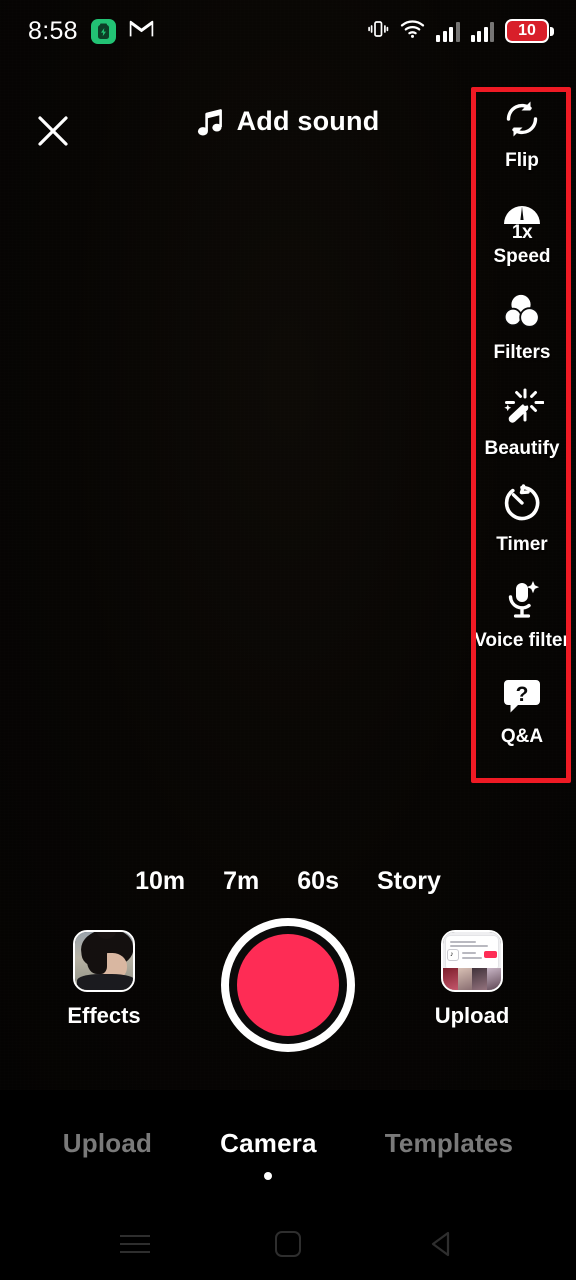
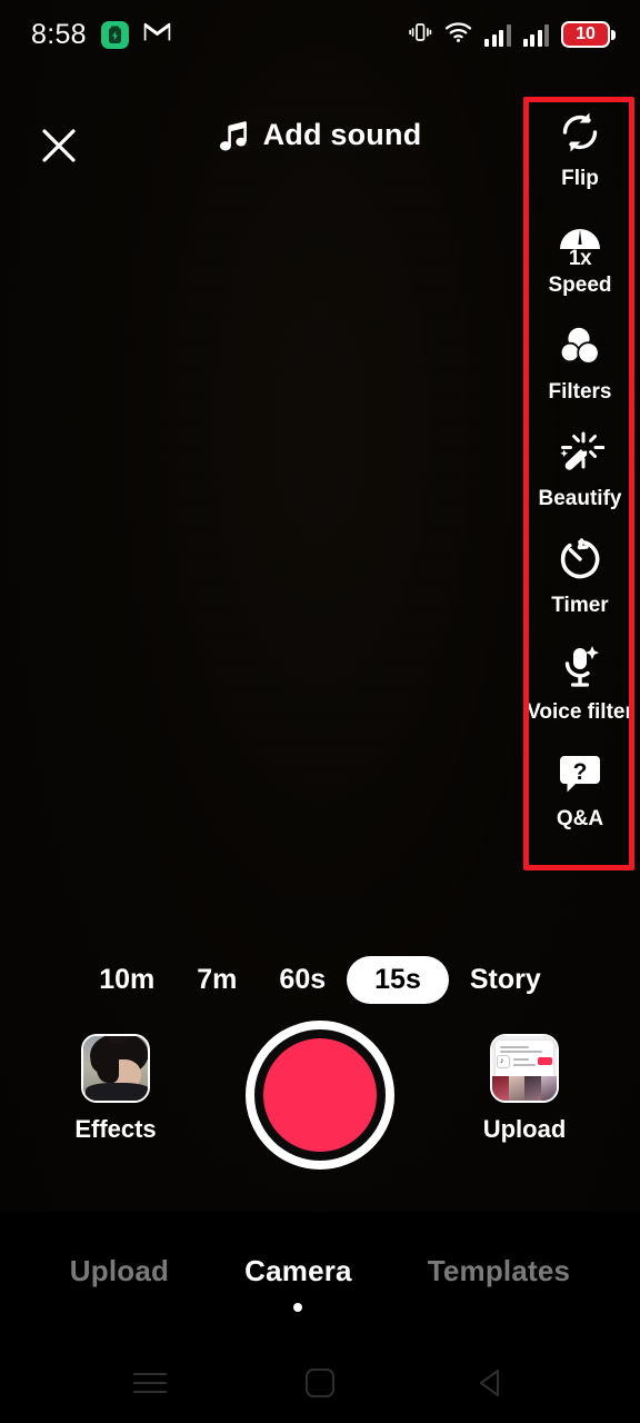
  8:58
  10
  Add sound
  Flip
  1x
  Speed
  Filters
  Beautify
  Timer
  Voice filter
  ?
  Q&A
  10m
  7m
  60s
+ 15s
  Story
  Effects
  Upload
  Upload
  Camera
  Templates
